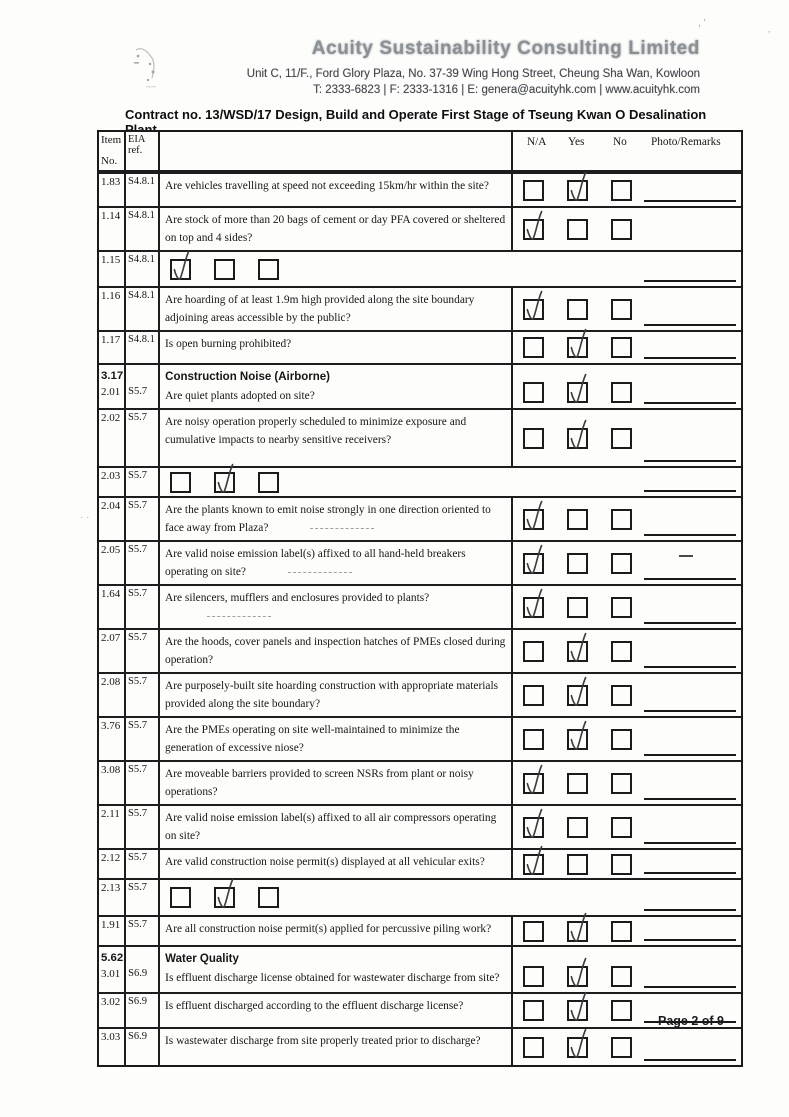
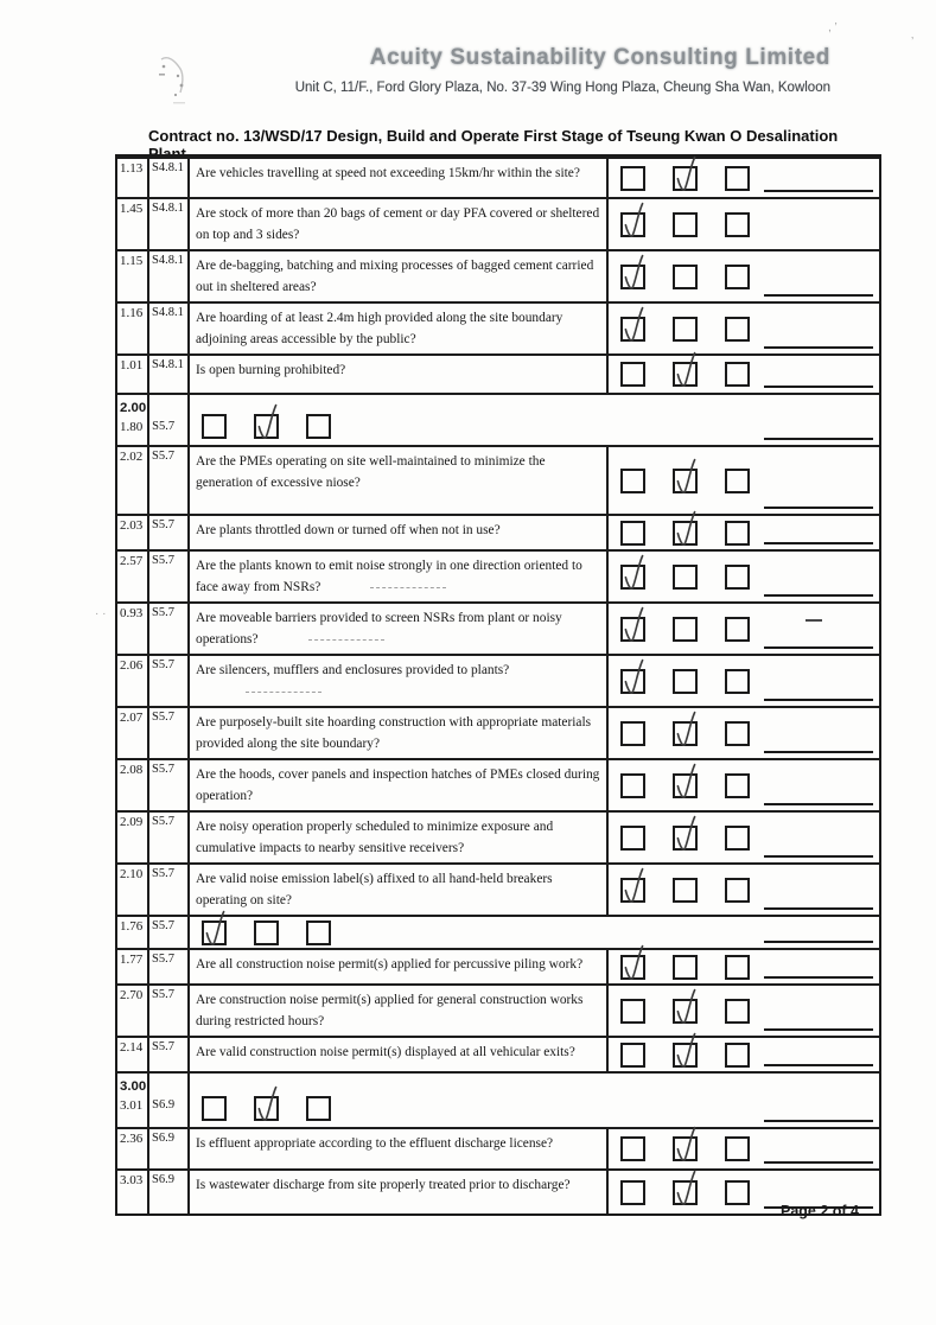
  Acuity Sustainability Consulting Limited
- Unit C, 11/F., Ford Glory Plaza, No. 37-39 Wing Hong Street, Cheung Sha Wan, Kowloon
+ Unit C, 11/F., Ford Glory Plaza, No. 37-39 Wing Hong Plaza, Cheung Sha Wan, Kowloon
- T: 2333-6823 | F: 2333-1316 | E: genera@acuityhk.com | www.acuityhk.com
  , ’
  ’
  · ·
  Contract no. 13/WSD/17 Design, Build and Operate First Stage of Tseung Kwan O Desalination
- Item
- No.
- EIA ref.
- N/A
- Yes
- No
- Photo/Remarks
- 1.83
+ 1.13
  S4.8.1
  Are vehicles travelling at speed not exceeding 15km/hr within the site?
- 1.14
+ 1.45
  S4.8.1
- Are stock of more than 20 bags of cement or day PFA covered or sheltered on top and 4 sides?
+ Are stock of more than 20 bags of cement or day PFA covered or sheltered on top and 3 sides?
  1.15
  S4.8.1
+ Are de-bagging, batching and mixing processes of bagged cement carried out in sheltered areas?
  1.16
  S4.8.1
- Are hoarding of at least 1.9m high provided along the site boundary adjoining areas accessible by the public?
+ Are hoarding of at least 2.4m high provided along the site boundary adjoining areas accessible by the public?
- 1.17
+ 1.01
  S4.8.1
  Is open burning prohibited?
- 3.17
+ 2.00
- 2.01
+ 1.80
  S5.7
- Construction Noise (Airborne)
- Are quiet plants adopted on site?
  2.02
  S5.7
- Are noisy operation properly scheduled to minimize exposure and cumulative impacts to nearby sensitive receivers?
+ Are the PMEs operating on site well-maintained to minimize the generation of excessive niose?
  2.03
  S5.7
+ Are plants throttled down or turned off when not in use?
- 2.04
+ 2.57
  S5.7
- Are the plants known to emit noise strongly in one direction oriented to face away from Plaza?
+ Are the plants known to emit noise strongly in one direction oriented to face away from NSRs?
- 2.05
+ 0.93
  S5.7
- Are valid noise emission label(s) affixed to all hand-held breakers operating on site?
+ Are moveable barriers provided to screen NSRs from plant or noisy operations?
- 1.64
+ 2.06
  S5.7
  Are silencers, mufflers and enclosures provided to plants?
  2.07
  S5.7
- Are the hoods, cover panels and inspection hatches of PMEs closed during operation?
+ Are purposely-built site hoarding construction with appropriate materials provided along the site boundary?
  2.08
  S5.7
- Are purposely-built site hoarding construction with appropriate materials provided along the site boundary?
+ Are the hoods, cover panels and inspection hatches of PMEs closed during operation?
- 3.76
+ 2.09
  S5.7
- Are the PMEs operating on site well-maintained to minimize the generation of excessive niose?
+ Are noisy operation properly scheduled to minimize exposure and cumulative impacts to nearby sensitive receivers?
- 3.08
+ 2.10
  S5.7
- Are moveable barriers provided to screen NSRs from plant or noisy operations?
+ Are valid noise emission label(s) affixed to all hand-held breakers operating on site?
- 2.11
+ 1.76
  S5.7
- Are valid noise emission label(s) affixed to all air compressors operating on site?
- 2.12
+ 1.77
  S5.7
- Are valid construction noise permit(s) displayed at all vehicular exits?
+ Are all construction noise permit(s) applied for percussive piling work?
- 2.13
+ 2.70
  S5.7
+ Are construction noise permit(s) applied for general construction works during restricted hours?
- 1.91
+ 2.14
  S5.7
- Are all construction noise permit(s) applied for percussive piling work?
+ Are valid construction noise permit(s) displayed at all vehicular exits?
- 5.62
+ 3.00
  3.01
  S6.9
- Water Quality
- Is effluent discharge license obtained for wastewater discharge from site?
- 3.02
+ 2.36
  S6.9
- Is effluent discharged according to the effluent discharge license?
+ Is effluent appropriate according to the effluent discharge license?
  3.03
  S6.9
  Is wastewater discharge from site properly treated prior to discharge?
- Page 2 of 9
+ Page 2 of 4
